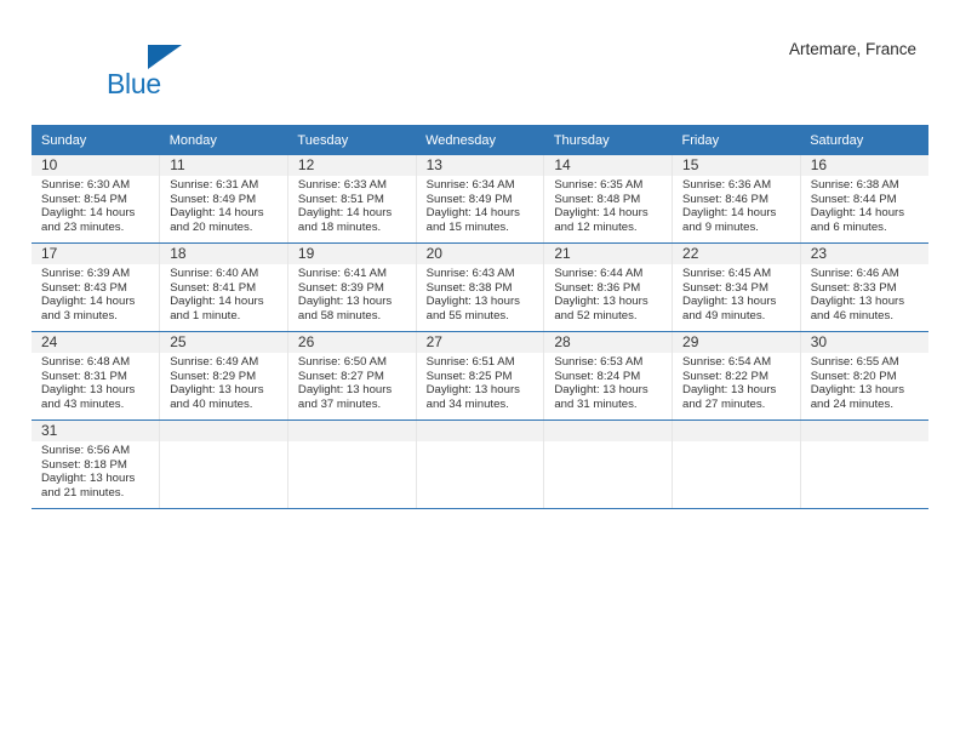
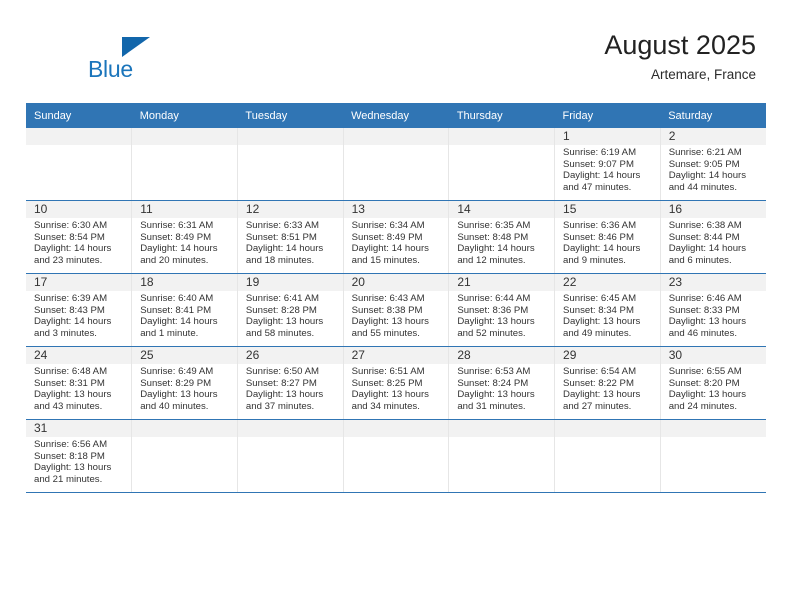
  Blue
+ August 2025
  Artemare, France
  Sunday	Monday	Tuesday	Wednesday	Thursday	Friday	Saturday
+ 					1Sunrise: 6:19 AMSunset: 9:07 PMDaylight: 14 hoursand 47 minutes.	2Sunrise: 6:21 AMSunset: 9:05 PMDaylight: 14 hoursand 44 minutes.
  10Sunrise: 6:30 AMSunset: 8:54 PMDaylight: 14 hoursand 23 minutes.	11Sunrise: 6:31 AMSunset: 8:49 PMDaylight: 14 hoursand 20 minutes.	12Sunrise: 6:33 AMSunset: 8:51 PMDaylight: 14 hoursand 18 minutes.	13Sunrise: 6:34 AMSunset: 8:49 PMDaylight: 14 hoursand 15 minutes.	14Sunrise: 6:35 AMSunset: 8:48 PMDaylight: 14 hoursand 12 minutes.	15Sunrise: 6:36 AMSunset: 8:46 PMDaylight: 14 hoursand 9 minutes.	16Sunrise: 6:38 AMSunset: 8:44 PMDaylight: 14 hoursand 6 minutes.
- 17Sunrise: 6:39 AMSunset: 8:43 PMDaylight: 14 hoursand 3 minutes.	18Sunrise: 6:40 AMSunset: 8:41 PMDaylight: 14 hoursand 1 minute.	19Sunrise: 6:41 AMSunset: 8:39 PMDaylight: 13 hoursand 58 minutes.	20Sunrise: 6:43 AMSunset: 8:38 PMDaylight: 13 hoursand 55 minutes.	21Sunrise: 6:44 AMSunset: 8:36 PMDaylight: 13 hoursand 52 minutes.	22Sunrise: 6:45 AMSunset: 8:34 PMDaylight: 13 hoursand 49 minutes.	23Sunrise: 6:46 AMSunset: 8:33 PMDaylight: 13 hoursand 46 minutes.
+ 17Sunrise: 6:39 AMSunset: 8:43 PMDaylight: 14 hoursand 3 minutes.	18Sunrise: 6:40 AMSunset: 8:41 PMDaylight: 14 hoursand 1 minute.	19Sunrise: 6:41 AMSunset: 8:28 PMDaylight: 13 hoursand 58 minutes.	20Sunrise: 6:43 AMSunset: 8:38 PMDaylight: 13 hoursand 55 minutes.	21Sunrise: 6:44 AMSunset: 8:36 PMDaylight: 13 hoursand 52 minutes.	22Sunrise: 6:45 AMSunset: 8:34 PMDaylight: 13 hoursand 49 minutes.	23Sunrise: 6:46 AMSunset: 8:33 PMDaylight: 13 hoursand 46 minutes.
  24Sunrise: 6:48 AMSunset: 8:31 PMDaylight: 13 hoursand 43 minutes.	25Sunrise: 6:49 AMSunset: 8:29 PMDaylight: 13 hoursand 40 minutes.	26Sunrise: 6:50 AMSunset: 8:27 PMDaylight: 13 hoursand 37 minutes.	27Sunrise: 6:51 AMSunset: 8:25 PMDaylight: 13 hoursand 34 minutes.	28Sunrise: 6:53 AMSunset: 8:24 PMDaylight: 13 hoursand 31 minutes.	29Sunrise: 6:54 AMSunset: 8:22 PMDaylight: 13 hoursand 27 minutes.	30Sunrise: 6:55 AMSunset: 8:20 PMDaylight: 13 hoursand 24 minutes.
  31Sunrise: 6:56 AMSunset: 8:18 PMDaylight: 13 hoursand 21 minutes.
